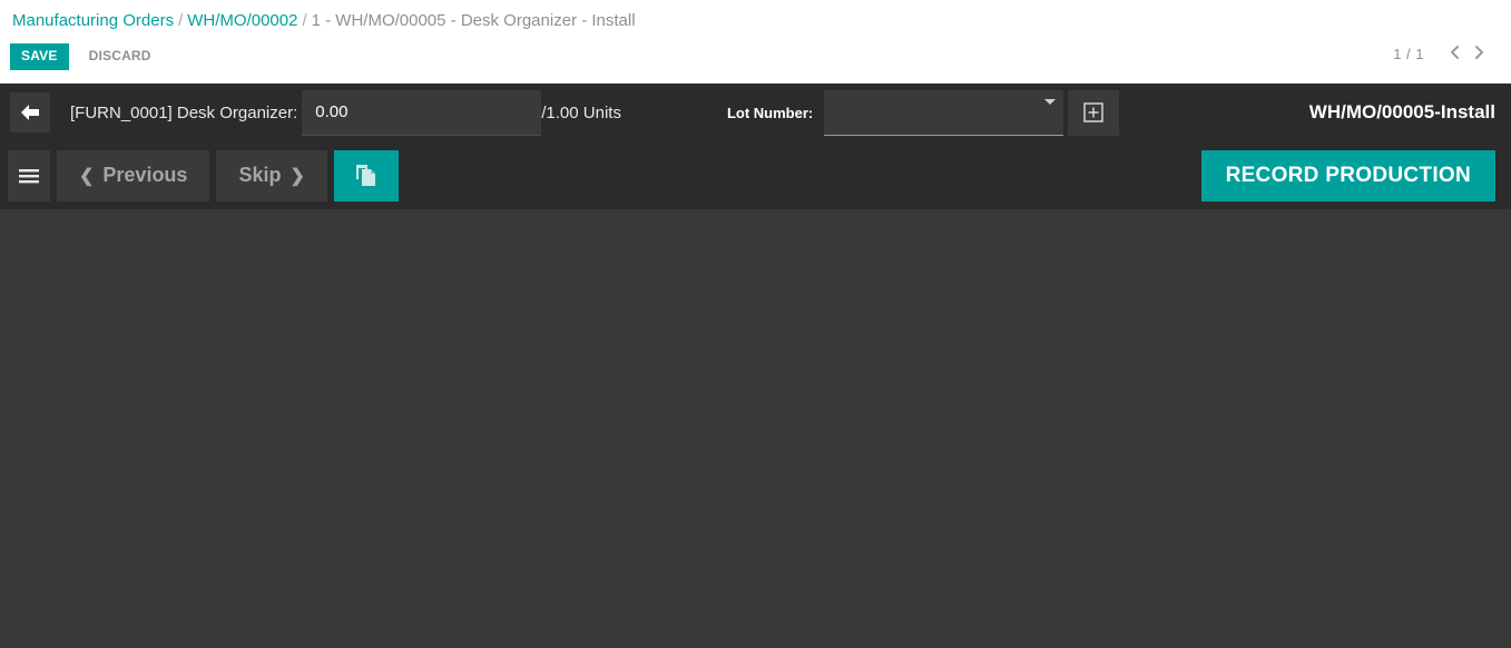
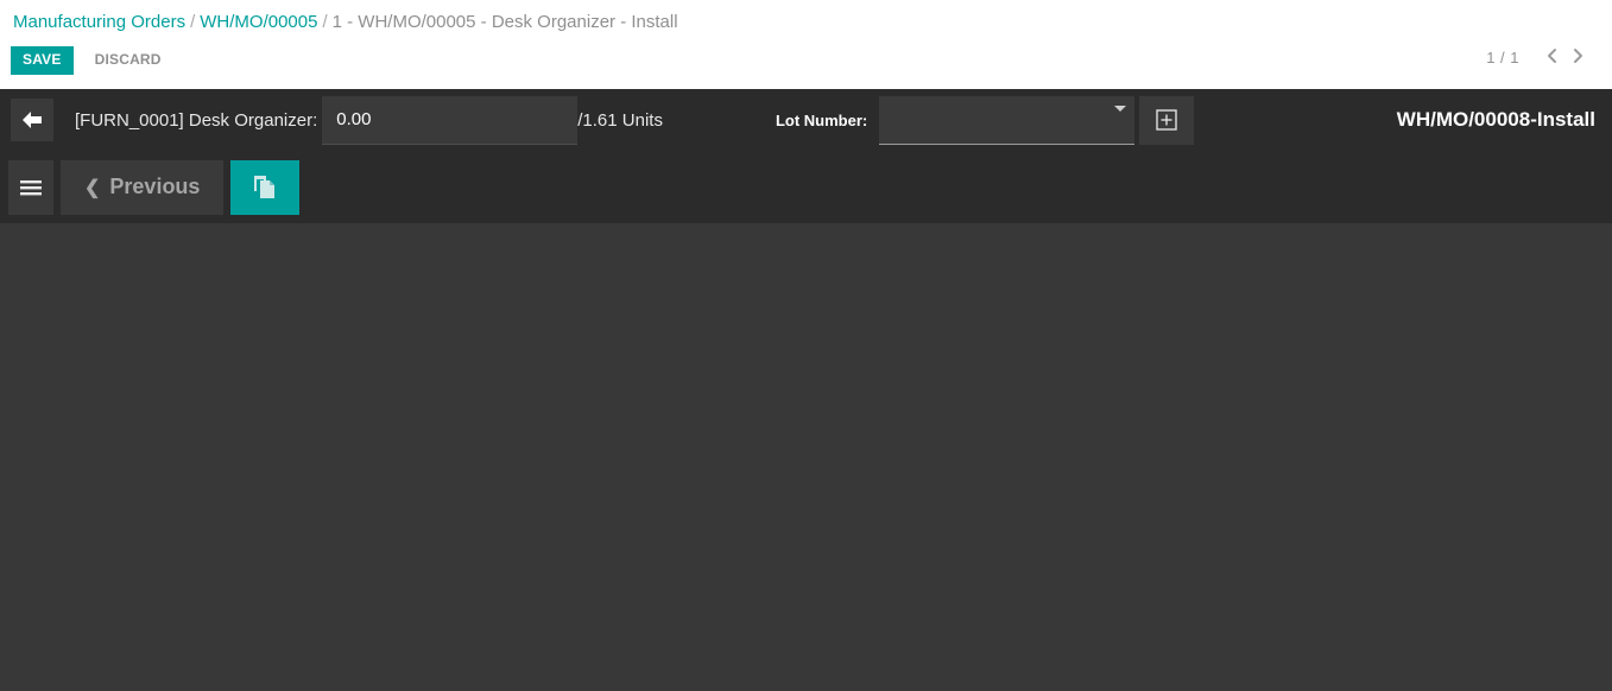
- Manufacturing Orders / WH/MO/00002 / 1 - WH/MO/00005 - Desk Organizer - Install
+ Manufacturing Orders / WH/MO/00005 / 1 - WH/MO/00005 - Desk Organizer - Install
  SAVE
  DISCARD
  1 / 1
  [FURN_0001] Desk Organizer:
  0.00
- /1.00 Units
+ /1.61 Units
  Lot Number:
- WH/MO/00005-Install
+ WH/MO/00008-Install
  ❮
  Previous
- Skip
- ❯
- RECORD PRODUCTION
